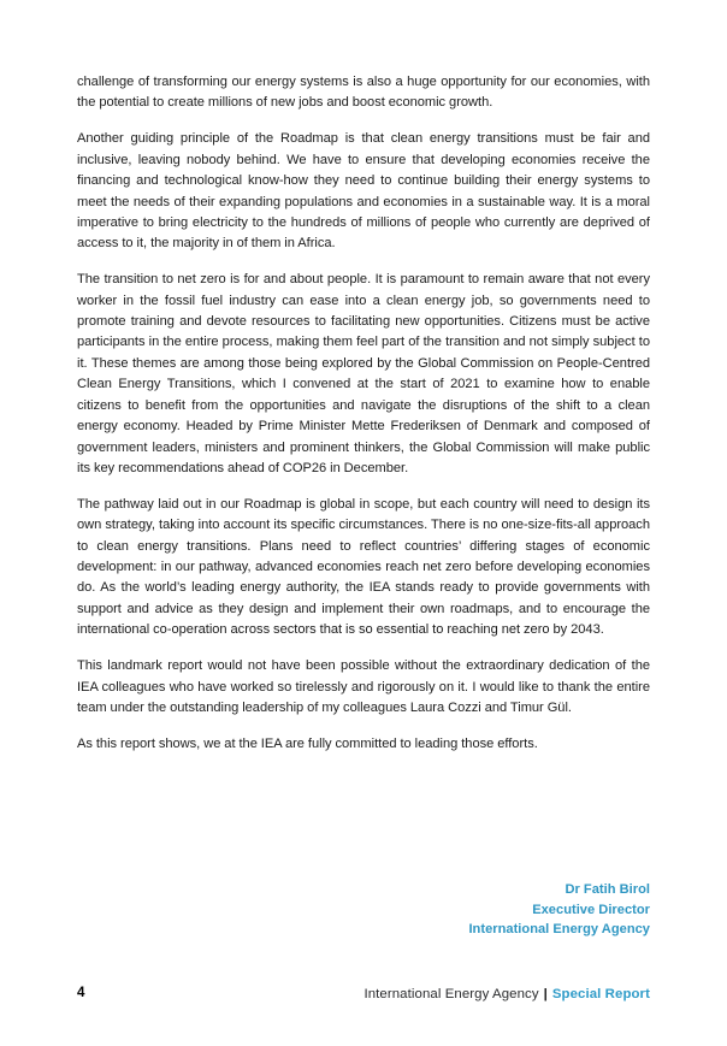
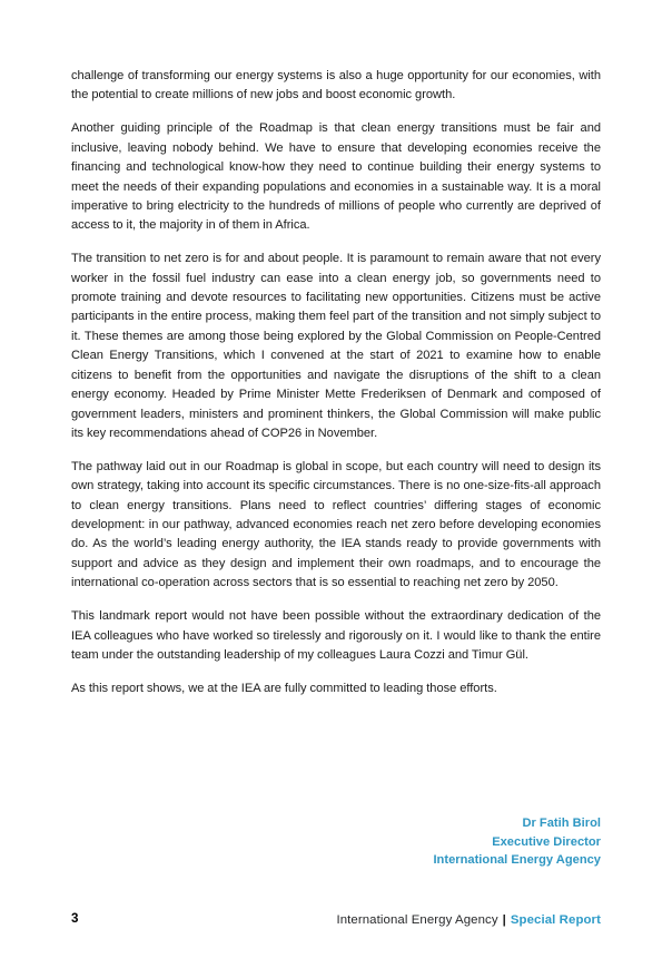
  challenge of transforming our energy systems is also a huge opportunity for our economies, with the potential to create millions of new jobs and boost economic growth.
  Another guiding principle of the Roadmap is that clean energy transitions must be fair and inclusive, leaving nobody behind. We have to ensure that developing economies receive the financing and technological know-how they need to continue building their energy systems to meet the needs of their expanding populations and economies in a sustainable way. It is a moral imperative to bring electricity to the hundreds of millions of people who currently are deprived of access to it, the majority in of them in Africa.
- The transition to net zero is for and about people. It is paramount to remain aware that not every worker in the fossil fuel industry can ease into a clean energy job, so governments need to promote training and devote resources to facilitating new opportunities. Citizens must be active participants in the entire process, making them feel part of the transition and not simply subject to it. These themes are among those being explored by the Global Commission on People-Centred Clean Energy Transitions, which I convened at the start of 2021 to examine how to enable citizens to benefit from the opportunities and navigate the disruptions of the shift to a clean energy economy. Headed by Prime Minister Mette Frederiksen of Denmark and composed of government leaders, ministers and prominent thinkers, the Global Commission will make public its key recommendations ahead of COP26 in December.
+ The transition to net zero is for and about people. It is paramount to remain aware that not every worker in the fossil fuel industry can ease into a clean energy job, so governments need to promote training and devote resources to facilitating new opportunities. Citizens must be active participants in the entire process, making them feel part of the transition and not simply subject to it. These themes are among those being explored by the Global Commission on People-Centred Clean Energy Transitions, which I convened at the start of 2021 to examine how to enable citizens to benefit from the opportunities and navigate the disruptions of the shift to a clean energy economy. Headed by Prime Minister Mette Frederiksen of Denmark and composed of government leaders, ministers and prominent thinkers, the Global Commission will make public its key recommendations ahead of COP26 in November.
- The pathway laid out in our Roadmap is global in scope, but each country will need to design its own strategy, taking into account its specific circumstances. There is no one-size-fits-all approach to clean energy transitions. Plans need to reflect countries’ differing stages of economic development: in our pathway, advanced economies reach net zero before developing economies do. As the world’s leading energy authority, the IEA stands ready to provide governments with support and advice as they design and implement their own roadmaps, and to encourage the international co-operation across sectors that is so essential to reaching net zero by 2043.
+ The pathway laid out in our Roadmap is global in scope, but each country will need to design its own strategy, taking into account its specific circumstances. There is no one-size-fits-all approach to clean energy transitions. Plans need to reflect countries’ differing stages of economic development: in our pathway, advanced economies reach net zero before developing economies do. As the world’s leading energy authority, the IEA stands ready to provide governments with support and advice as they design and implement their own roadmaps, and to encourage the international co-operation across sectors that is so essential to reaching net zero by 2050.
  This landmark report would not have been possible without the extraordinary dedication of the IEA colleagues who have worked so tirelessly and rigorously on it. I would like to thank the entire team under the outstanding leadership of my colleagues Laura Cozzi and Timur Gül.
  As this report shows, we at the IEA are fully committed to leading those efforts.
  Dr Fatih Birol
  Executive Director
  International Energy Agency
- 4
+ 3
  International Energy Agency | Special Report
